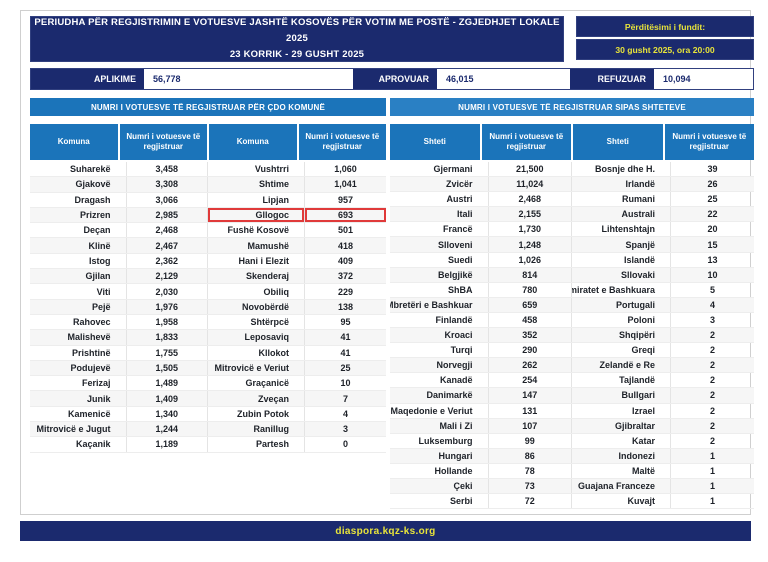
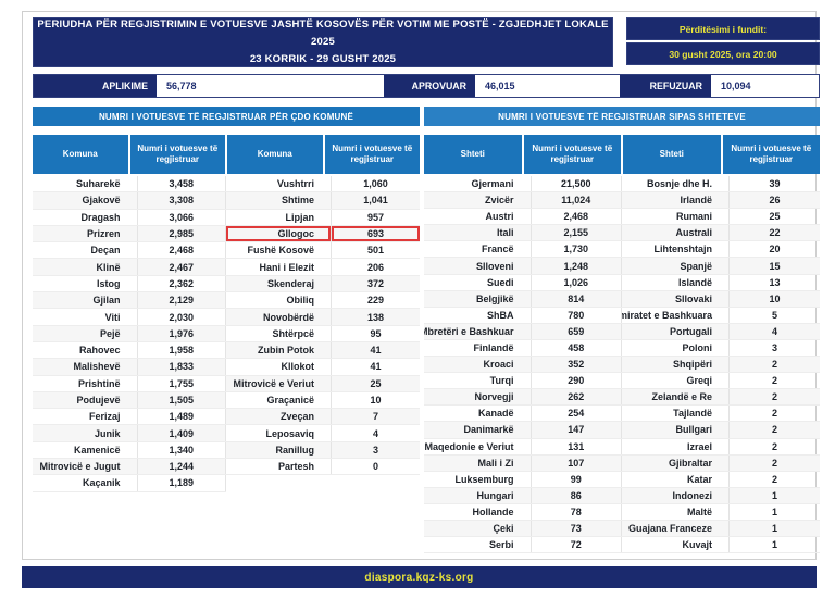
  PERIUDHA PËR REGJISTRIMIN E VOTUESVE JASHTË KOSOVËS PËR VOTIM ME POSTË - ZGJEDHJET LOKALE 2025
  23 KORRIK - 29 GUSHT 2025
  Përditësimi i fundit:
  30 gusht 2025, ora 20:00
  APLIKIME
  56,778
  APROVUAR
  46,015
  REFUZUAR
  10,094
  NUMRI I VOTUESVE TË REGJISTRUAR PËR ÇDO KOMUNË
  NUMRI I VOTUESVE TË REGJISTRUAR SIPAS SHTETEVE
  Komuna
  Numri i votuesve të regjistruar
  Komuna
  Numri i votuesve të regjistruar
  Suharekë
  3,458
  Gjakovë
  3,308
  Dragash
  3,066
  Prizren
  2,985
  Deçan
  2,468
  Klinë
  2,467
  Istog
  2,362
  Gjilan
  2,129
  Viti
  2,030
  Pejë
  1,976
  Rahovec
  1,958
  Malishevë
  1,833
  Prishtinë
  1,755
  Podujevë
  1,505
  Ferizaj
  1,489
  Junik
  1,409
  Kamenicë
  1,340
  Mitrovicë e Jugut
  1,244
  Kaçanik
  1,189
  Vushtrri
  1,060
  Shtime
  1,041
  Lipjan
  957
  Gllogoc
  693
  Fushë Kosovë
  501
- Mamushë
- 418
  Hani i Elezit
- 409
+ 206
  Skenderaj
  372
  Obiliq
  229
  Novobërdë
  138
  Shtërpcë
  95
- Leposaviq
+ Zubin Potok
  41
  Kllokot
  41
  Mitrovicë e Veriut
  25
  Graçanicë
  10
  Zveçan
  7
- Zubin Potok
+ Leposaviq
  4
  Ranillug
  3
  Partesh
  0
  Shteti
  Numri i votuesve të regjistruar
  Shteti
  Numri i votuesve të regjistruar
  Gjermani
  21,500
  Zvicër
  11,024
  Austri
  2,468
  Itali
  2,155
  Francë
  1,730
  Slloveni
  1,248
  Suedi
  1,026
  Belgjikë
  814
  ShBA
  780
  Mbretëri e Bashkuar
  659
  Finlandë
  458
  Kroaci
  352
  Turqi
  290
  Norvegji
  262
  Kanadë
  254
  Danimarkë
  147
  Maqedonie e Veriut
  131
  Mali i Zi
  107
  Luksemburg
  99
  Hungari
  86
  Hollande
  78
  Çeki
  73
  Serbi
  72
  Bosnje dhe H.
  39
  Irlandë
  26
  Rumani
  25
  Australi
  22
  Lihtenshtajn
  20
  Spanjë
  15
  Islandë
  13
  Sllovaki
  10
  miratet e Bashkuara
  5
  Portugali
  4
  Poloni
  3
  Shqipëri
  2
  Greqi
  2
  Zelandë e Re
  2
  Tajlandë
  2
  Bullgari
  2
  Izrael
  2
  Gjibraltar
  2
  Katar
  2
  Indonezi
  1
  Maltë
  1
  Guajana Franceze
  1
  Kuvajt
  1
  diaspora.kqz-ks.org
